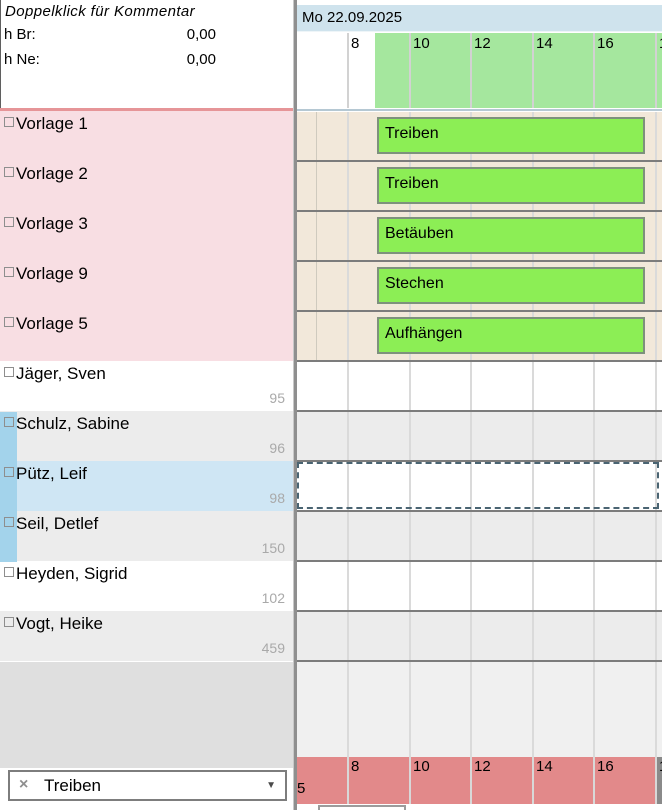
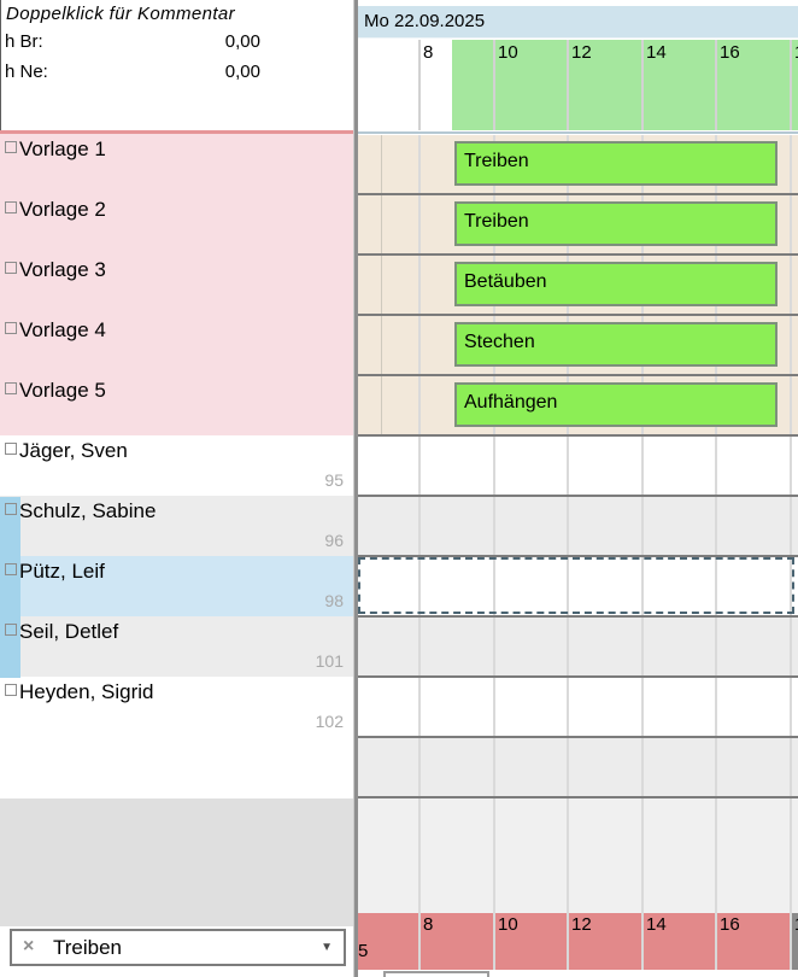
  Doppelklick für Kommentar
  h Br:
  0,00
  h Ne:
  0,00
  Vorlage 1
  Vorlage 2
  Vorlage 3
- Vorlage 9
+ Vorlage 4
  Vorlage 5
  Jäger, Sven
  95
  Schulz, Sabine
  96
  Pütz, Leif
  98
  Seil, Detlef
- 150
+ 101
  Heyden, Sigrid
  102
- Vogt, Heike
- 459
  ×
  Treiben
  ▼
  Mo 22.09.2025
  8
  10
  12
  14
  16
  Treiben
  Treiben
  Betäuben
  Stechen
  Aufhängen
  5
  8
  10
  12
  14
  16
